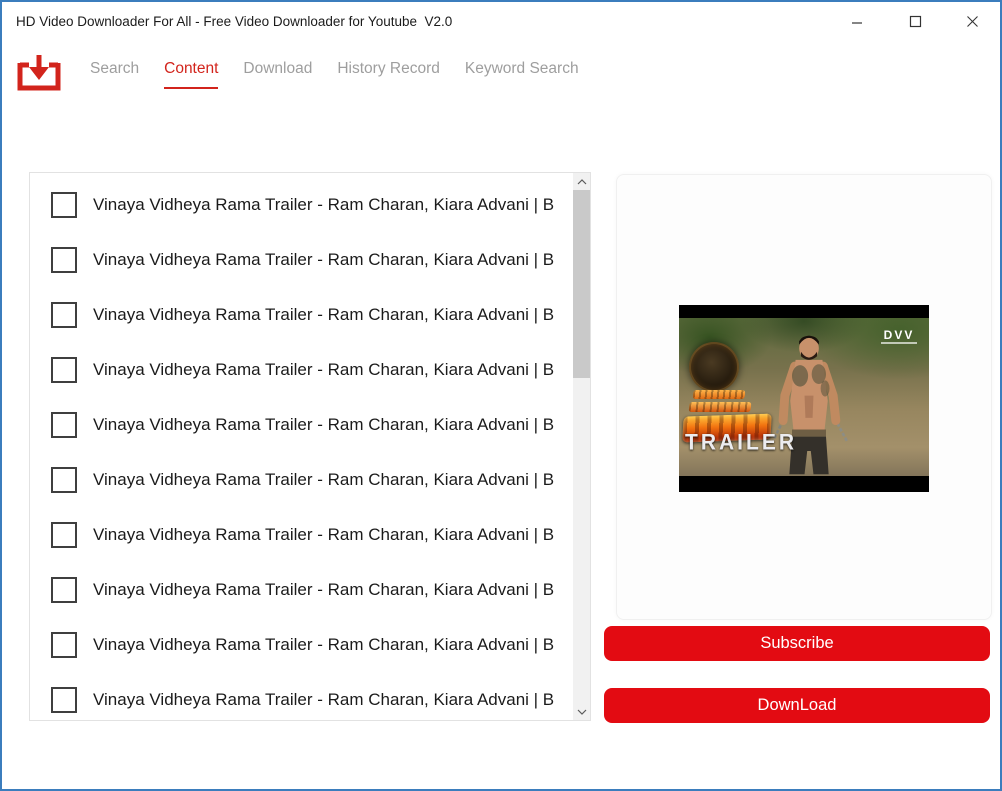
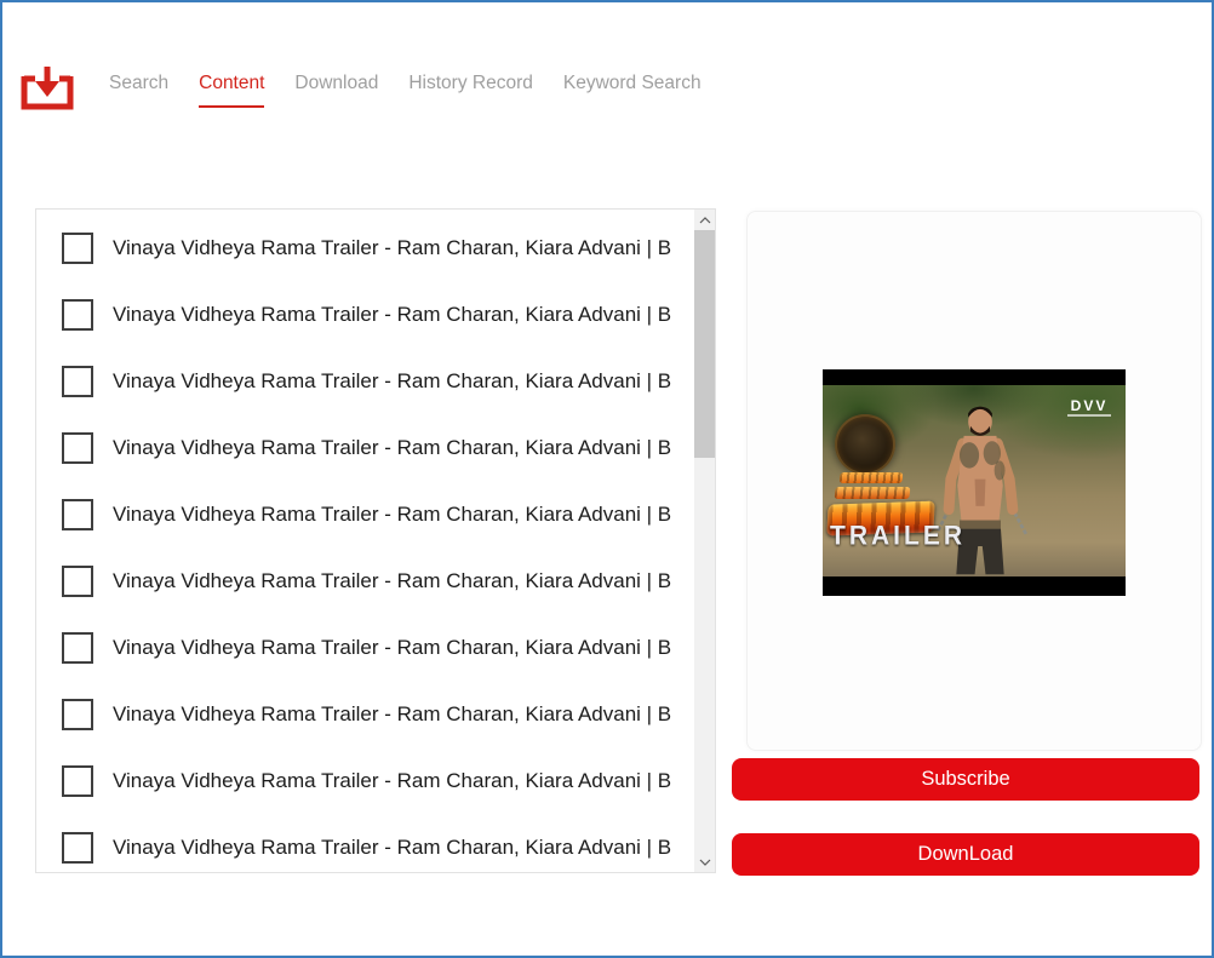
- HD Video Downloader For All - Free Video Downloader for Youtube V2.0
  Search
  Content
  Download
  History Record
  Keyword Search
  Vinaya Vidheya Rama Trailer - Ram Charan, Kiara Advani | B
  Vinaya Vidheya Rama Trailer - Ram Charan, Kiara Advani | B
  Vinaya Vidheya Rama Trailer - Ram Charan, Kiara Advani | B
  Vinaya Vidheya Rama Trailer - Ram Charan, Kiara Advani | B
  Vinaya Vidheya Rama Trailer - Ram Charan, Kiara Advani | B
  Vinaya Vidheya Rama Trailer - Ram Charan, Kiara Advani | B
  Vinaya Vidheya Rama Trailer - Ram Charan, Kiara Advani | B
  Vinaya Vidheya Rama Trailer - Ram Charan, Kiara Advani | B
  Vinaya Vidheya Rama Trailer - Ram Charan, Kiara Advani | B
  Vinaya Vidheya Rama Trailer - Ram Charan, Kiara Advani | B
  TRAILER
  DVV
  Subscribe
  DownLoad
